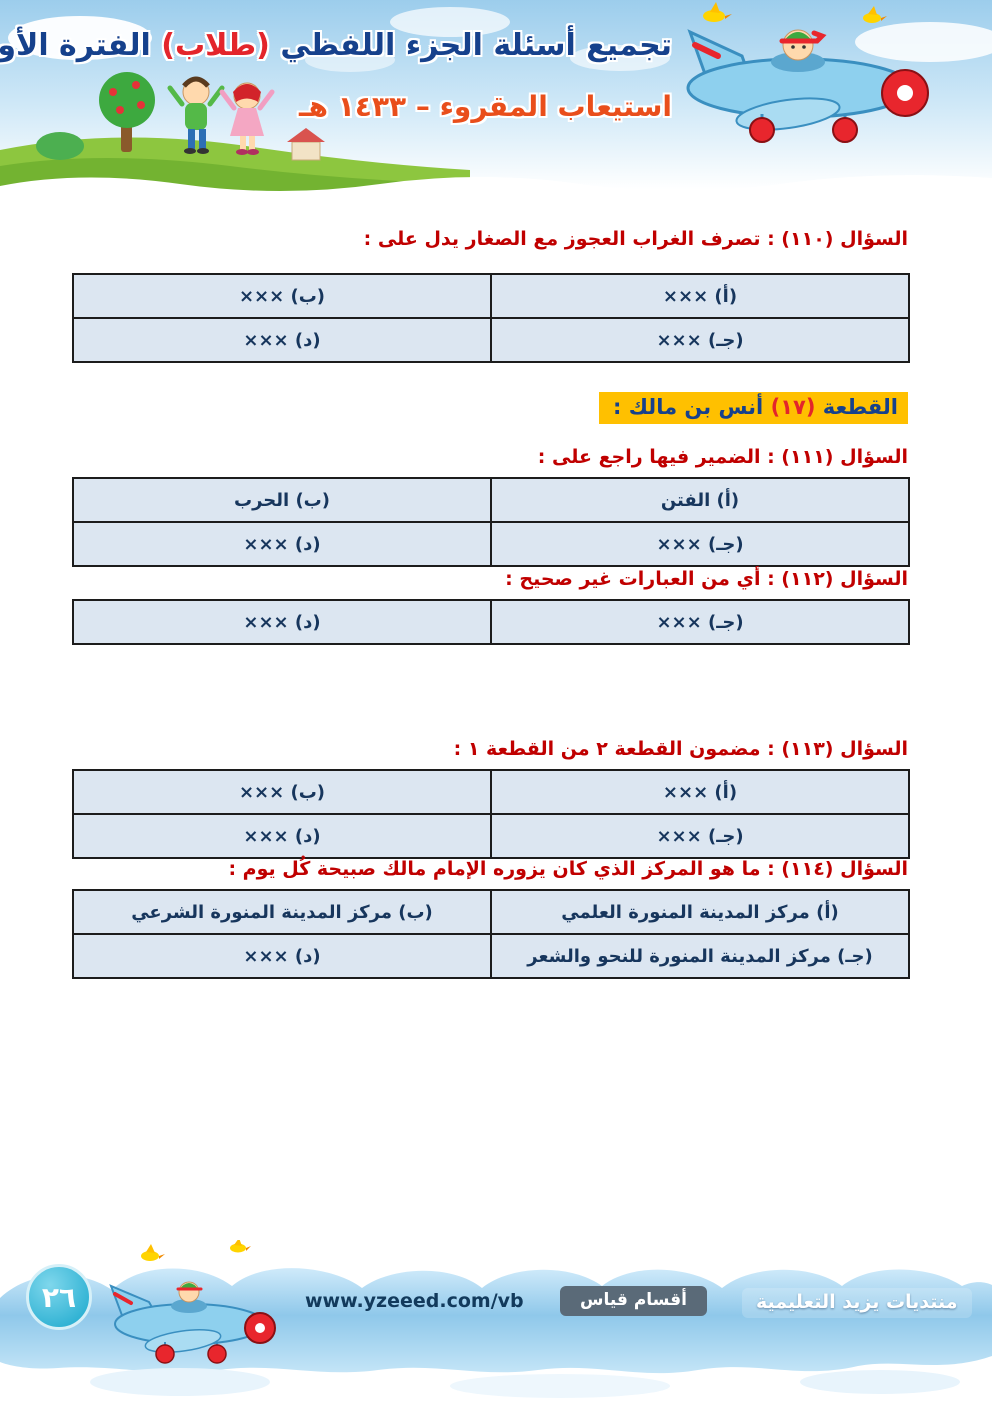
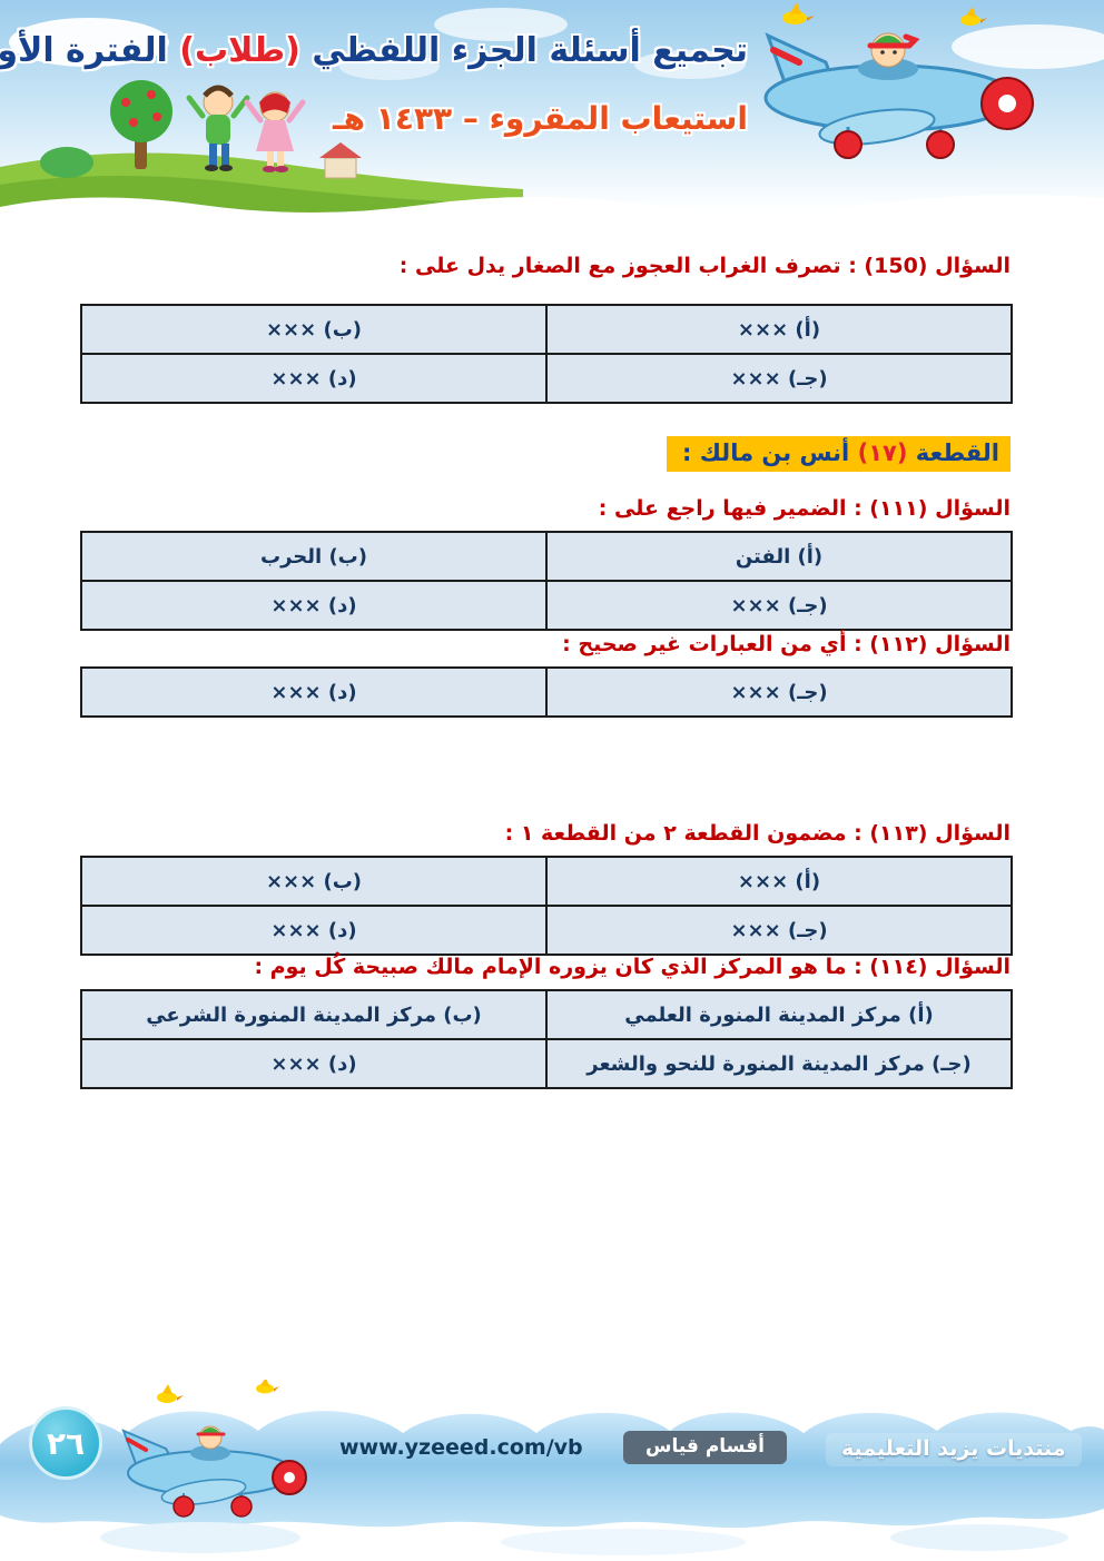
  تجميع أسئلة الجزء اللفظي (طلاب) الفترة الأو
  استيعاب المقروء – ١٤٣٣ هـ
- السؤال (١١٠) : تصرف الغراب العجوز مع الصغار يدل على :
+ السؤال (150) : تصرف الغراب العجوز مع الصغار يدل على :
  (أ) ×××	(ب) ×××
  (جـ) ×××	(د) ×××
  القطعة (١٧) أنس بن مالك :
  السؤال (١١١) : الضمير فيها راجع على :
  (أ) الفتن	(ب) الحرب
  (جـ) ×××	(د) ×××
  السؤال (١١٢) : أي من العبارات غير صحيح :
  (جـ) ×××	(د) ×××
  السؤال (١١٣) : مضمون القطعة ٢ من القطعة ١ :
  (أ) ×××	(ب) ×××
  (جـ) ×××	(د) ×××
  السؤال (١١٤) : ما هو المركز الذي كان يزوره الإمام مالك صبيحة كُل يوم :
  (أ) مركز المدينة المنورة العلمي	(ب) مركز المدينة المنورة الشرعي
  (جـ) مركز المدينة المنورة للنحو والشعر	(د) ×××
  ٢٦
  www.yzeeed.com/vb
  أقسام قياس
  منتديات يزيد التعليمية
